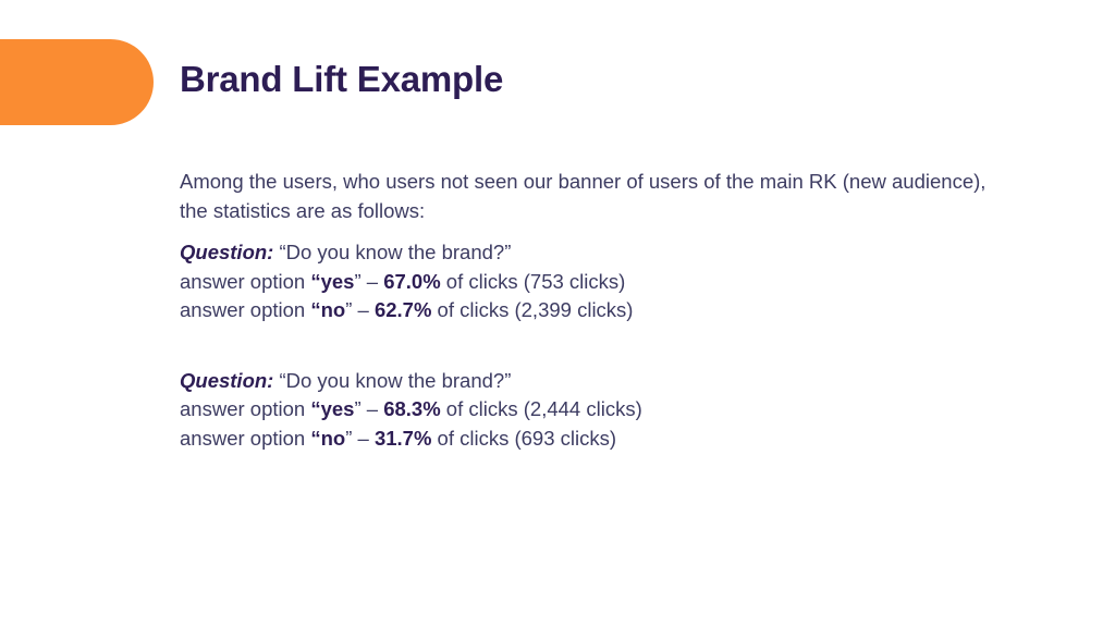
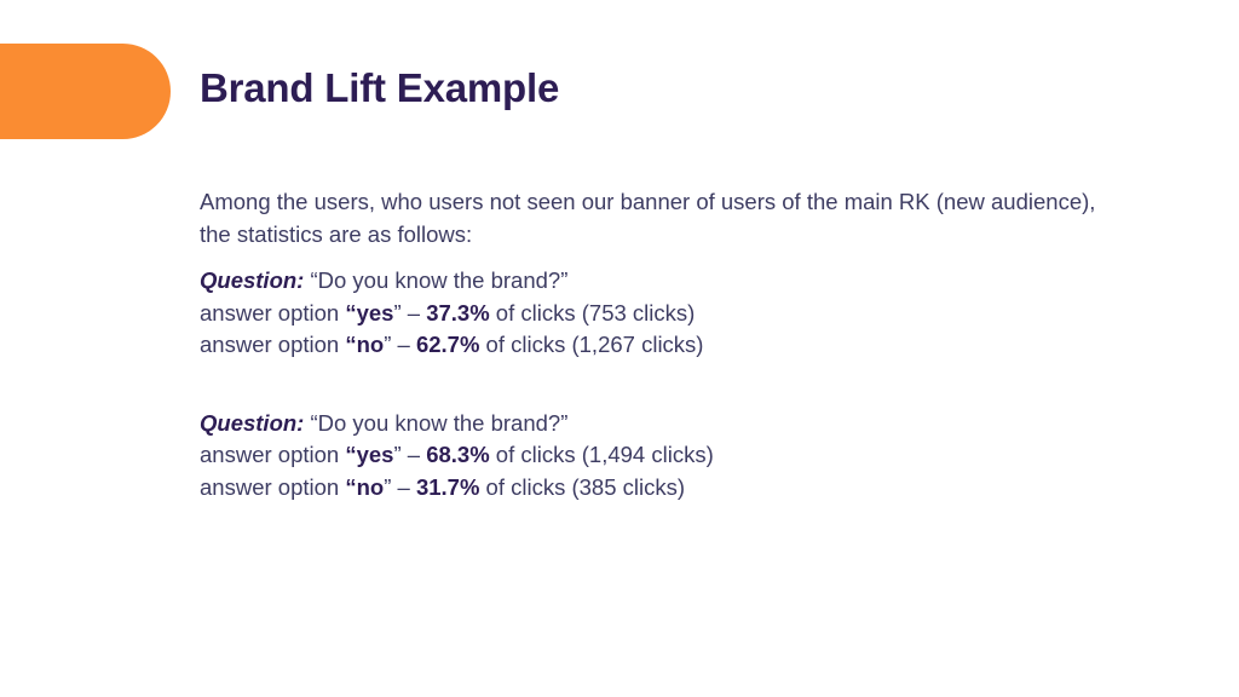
  Brand Lift Example
  Among the users, who users not seen our banner of users of the main RK (new audience), the statistics are as follows:
  Question: “Do you know the brand?”
- answer option “yes” – 67.0% of clicks (753 clicks)
+ answer option “yes” – 37.3% of clicks (753 clicks)
- answer option “no” – 62.7% of clicks (2,399 clicks)
+ answer option “no” – 62.7% of clicks (1,267 clicks)
  Question: “Do you know the brand?”
- answer option “yes” – 68.3% of clicks (2,444 clicks)
+ answer option “yes” – 68.3% of clicks (1,494 clicks)
- answer option “no” – 31.7% of clicks (693 clicks)
+ answer option “no” – 31.7% of clicks (385 clicks)
